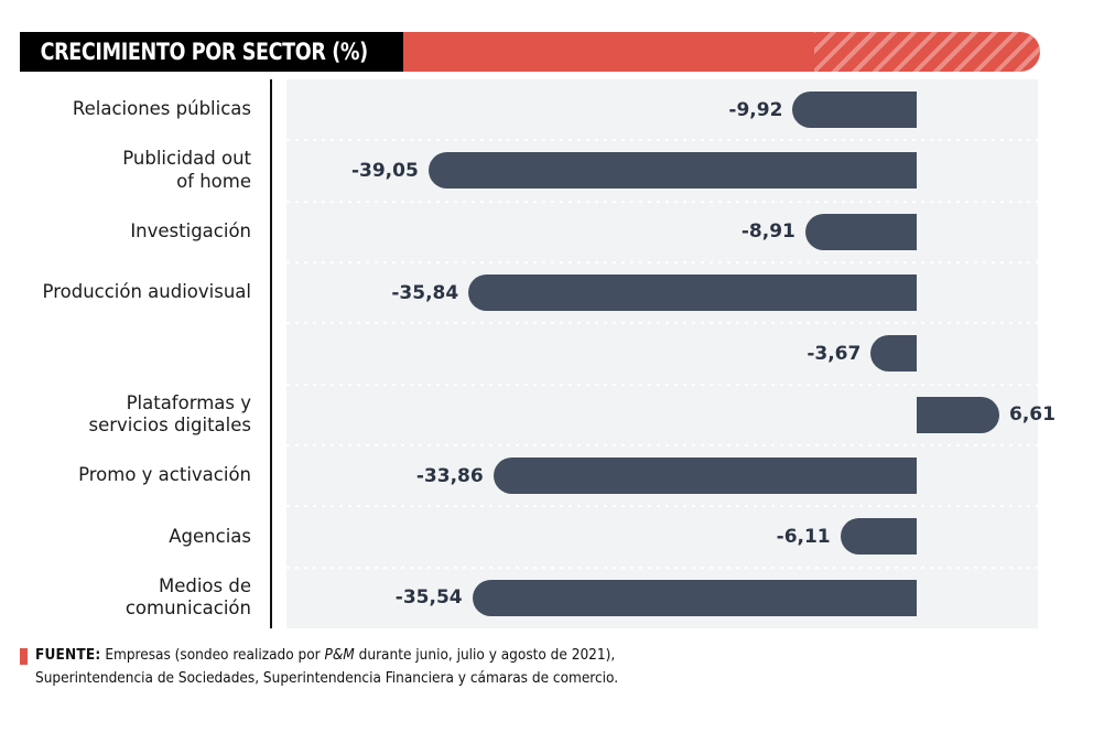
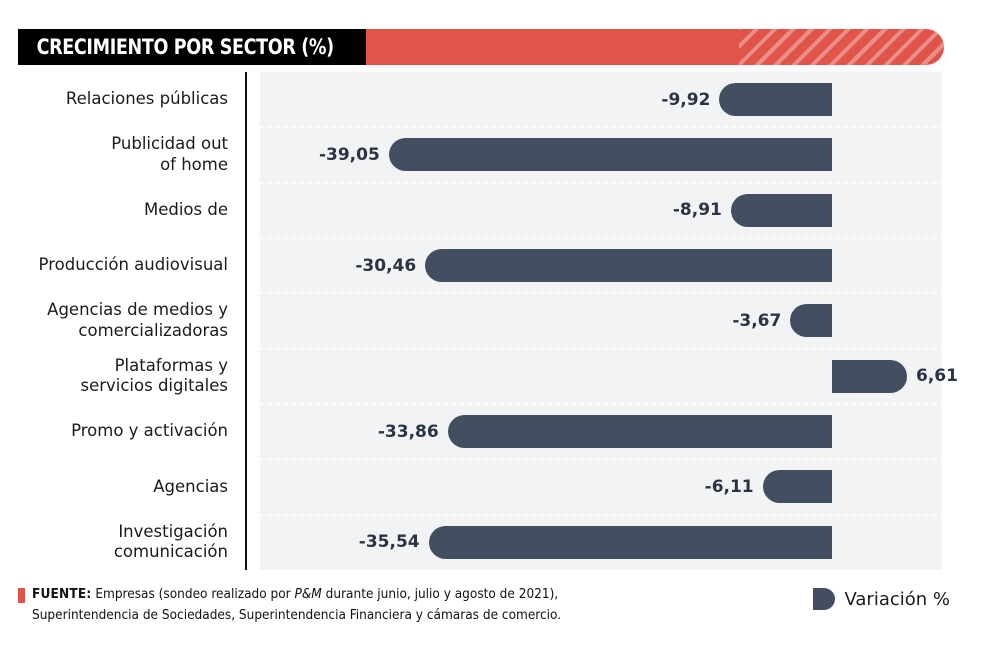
  CRECIMIENTO POR SECTOR (%)
  Relaciones públicas
  -9,92
  Publicidad out
  of home
  -39,05
- Investigación
+ Medios de
  -8,91
  Producción audiovisual
- -35,84
+ -30,46
+ Agencias de medios y
+ comercializadoras
  -3,67
  Plataformas y
  servicios digitales
  6,61
  Promo y activación
  -33,86
  Agencias
  -6,11
- Medios de
+ Investigación
  comunicación
  -35,54
  FUENTE: Empresas (sondeo realizado por P&M durante junio, julio y agosto de 2021), Superintendencia de Sociedades, Superintendencia Financiera y cámaras de comercio.
+ Variación %
